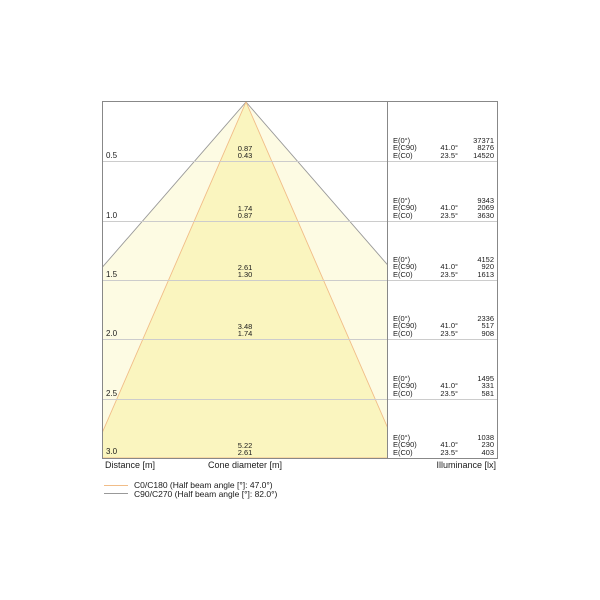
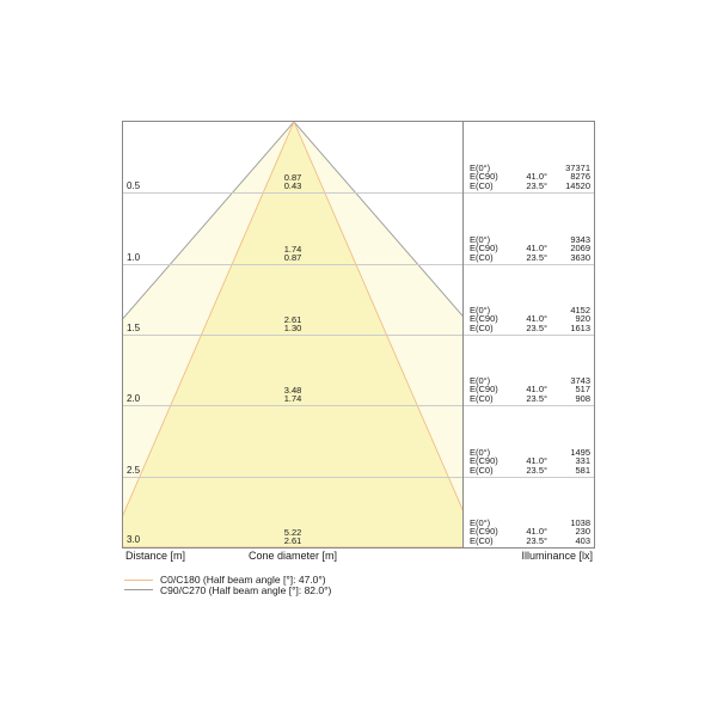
  0.5
  0.87
  0.43
  E(0°)
  37371
  E(C90)
  41.0°
  8276
  E(C0)
  23.5°
  14520
  1.0
  1.74
  0.87
  E(0°)
  9343
  E(C90)
  41.0°
  2069
  E(C0)
  23.5°
  3630
  1.5
  2.61
  1.30
  E(0°)
  4152
  E(C90)
  41.0°
  920
  E(C0)
  23.5°
  1613
  2.0
  3.48
  1.74
  E(0°)
- 2336
+ 3743
  E(C90)
  41.0°
  517
  E(C0)
  23.5°
  908
  2.5
  E(0°)
  1495
  E(C90)
  41.0°
  331
  E(C0)
  23.5°
  581
  3.0
  5.22
  2.61
  E(0°)
  1038
  E(C90)
  41.0°
  230
  E(C0)
  23.5°
  403
  Distance [m]
  Cone diameter [m]
  Illuminance [lx]
  C0/C180 (Half beam angle [°]: 47.0°)
  C90/C270 (Half beam angle [°]: 82.0°)
